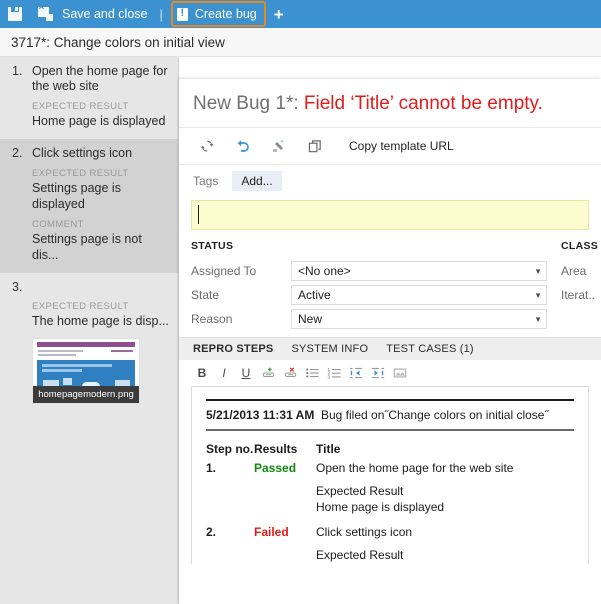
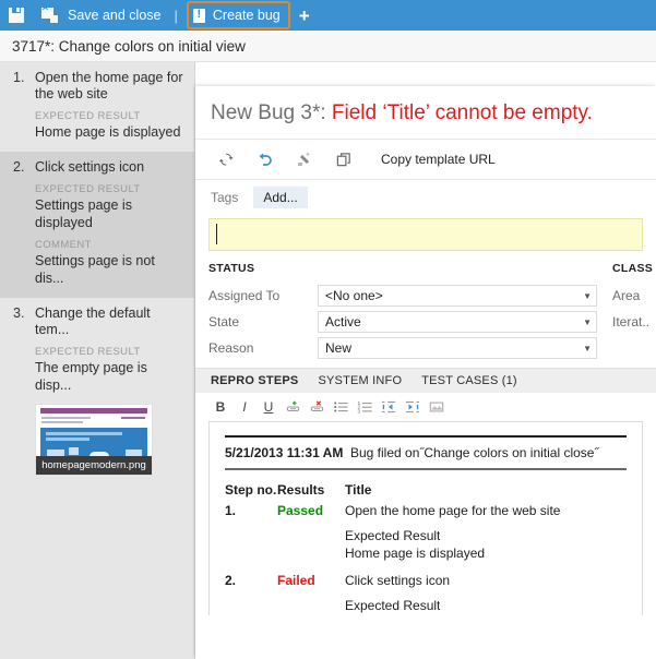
  Save and close
  |
  Create bug
  +
  3717*: Change colors on initial view
  1.
  Open the home page for the web site
  EXPECTED RESULT
  Home page is displayed
  2.
  Click settings icon
  EXPECTED RESULT
  Settings page is displayed
  COMMENT
  Settings page is not dis...
  3.
+ Change the default tem...
  EXPECTED RESULT
- The home page is disp...
+ The empty page is disp...
  homepagemodern.png
- New Bug 1*: Field ‘Title’ cannot be empty.
+ New Bug 3*: Field ‘Title’ cannot be empty.
  Copy template URL
  Tags
  Add...
  STATUS
  Assigned To
  <No one>
  ▼
  State
  Active
  ▼
  Reason
  New
  ▼
  CLASS
  Area
  Iterat..
  REPRO STEPS
  SYSTEM INFO
  TEST CASES (1)
  B
  I
  U
  5/21/2013 11:31 AM Bug filed on˝Change colors on initial close˝
  Step no.
  Results
  Title
  1.
  Passed
  Open the home page for the web site
  Expected Result
  Home page is displayed
  2.
  Failed
  Click settings icon
  Expected Result
